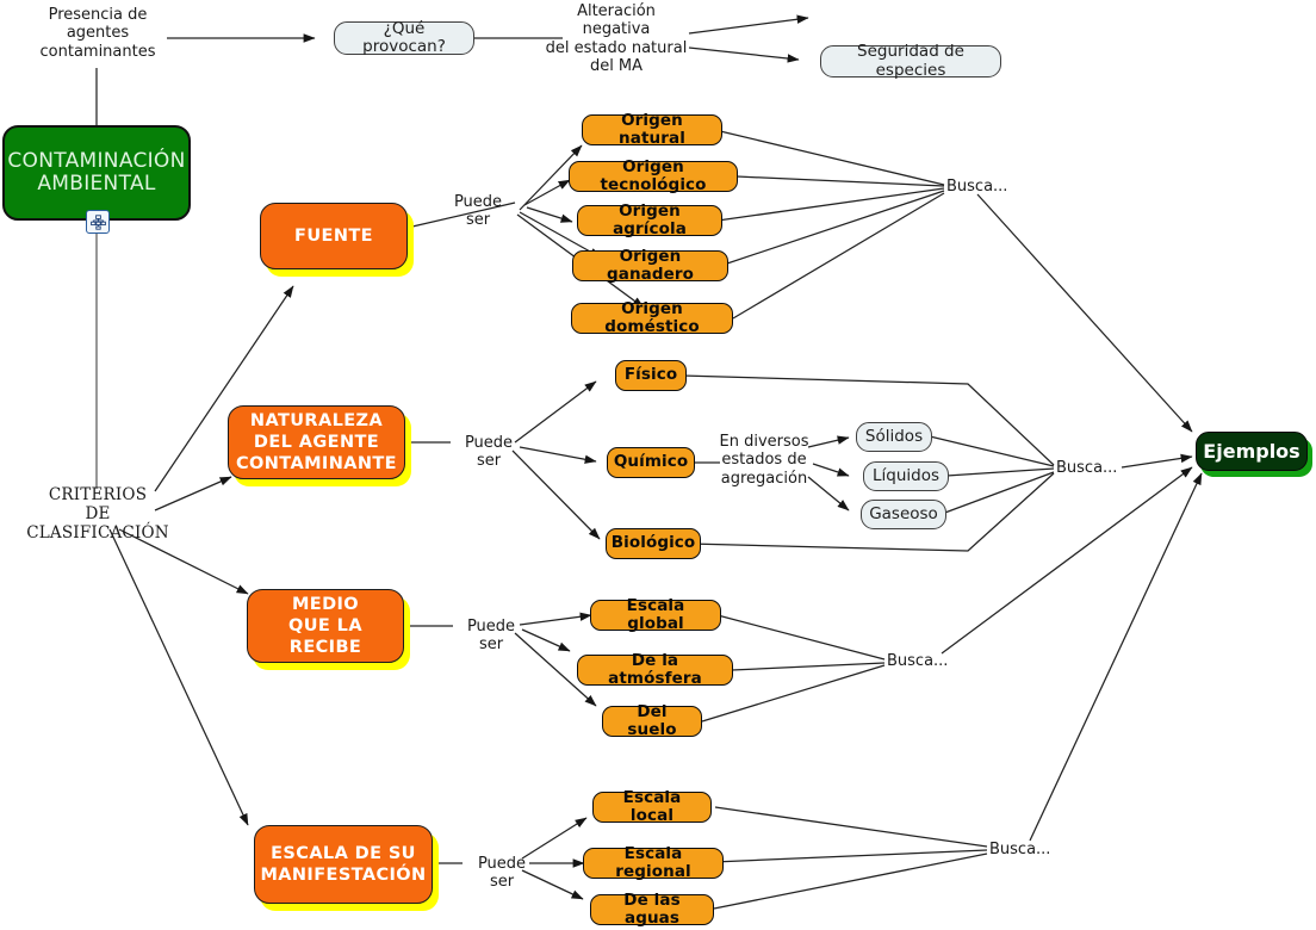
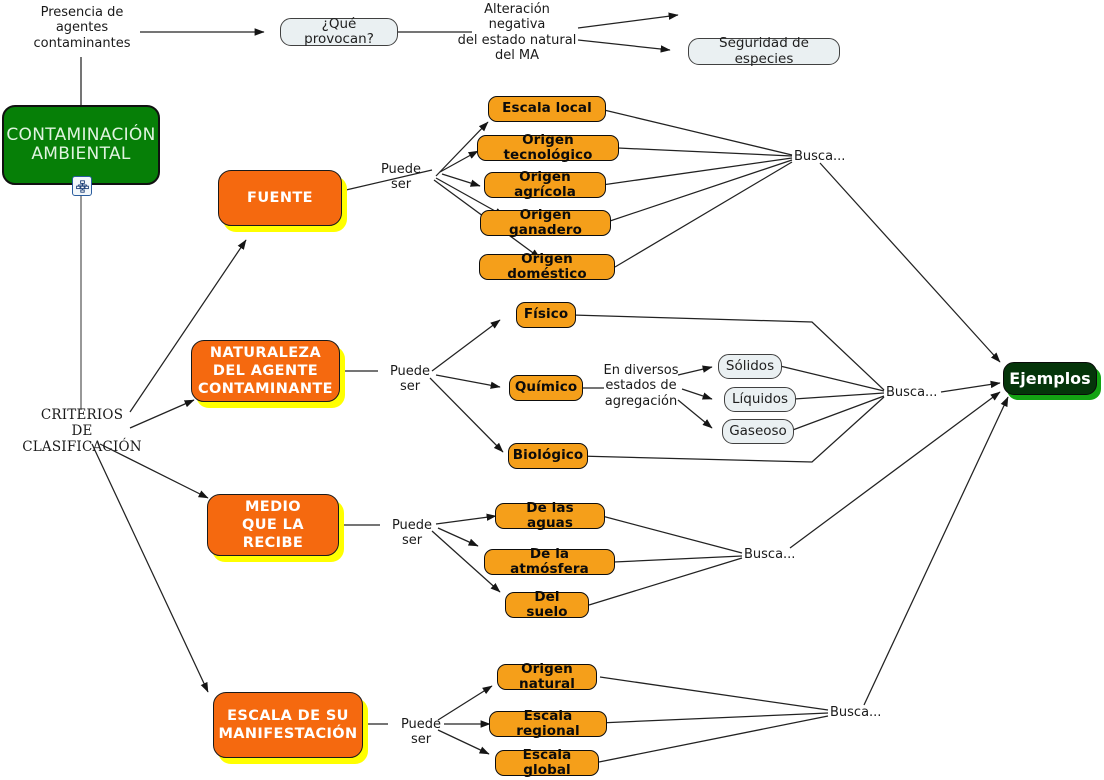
  Presencia de
  agentes
  contaminantes
  ¿Qué provocan?
  Alteración
  negativa
  del estado natural
  del MA
  Seguridad de especies
  CONTAMINACIÓN
  AMBIENTAL
  CRITERIOS
  DE CLASIFICACIÓN
  FUENTE
  Puede ser
- Origen natural
+ Escala local
  Origen tecnológico
  Origen agrícola
  Origen ganadero
  Origen doméstico
  Busca...
  NATURALEZA
  DEL AGENTE
  CONTAMINANTE
  Puede ser
  Físico
  Químico
  Biológico
  En diversos
  estados de
  agregación
  Sólidos
  Líquidos
  Gaseoso
  Busca...
  MEDIO
  QUE LA
  RECIBE
  Puede ser
- Escala global
+ De las aguas
  De la atmósfera
  Del suelo
  Busca...
  ESCALA DE SU
  MANIFESTACIÓN
  Puede ser
- Escala local
+ Origen natural
  Escala regional
- De las aguas
+ Escala global
  Busca...
  Ejemplos
